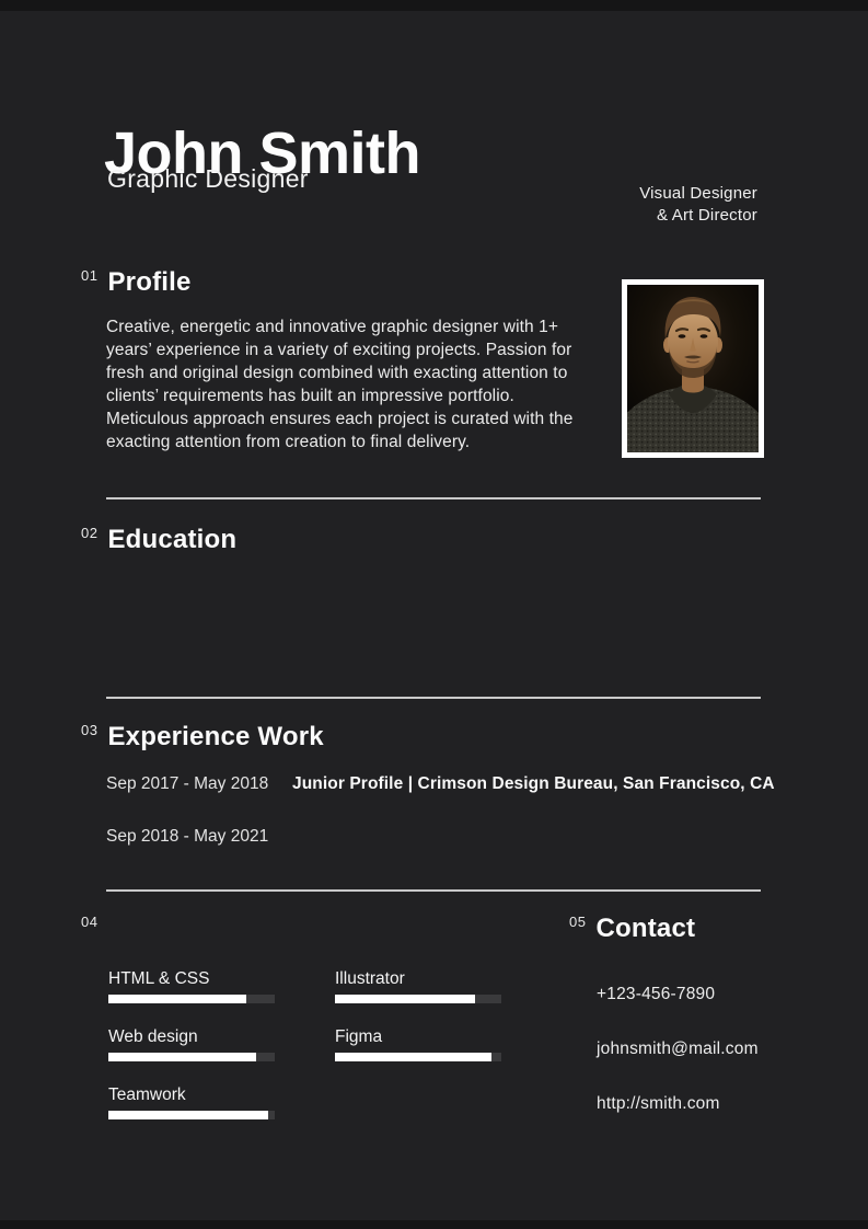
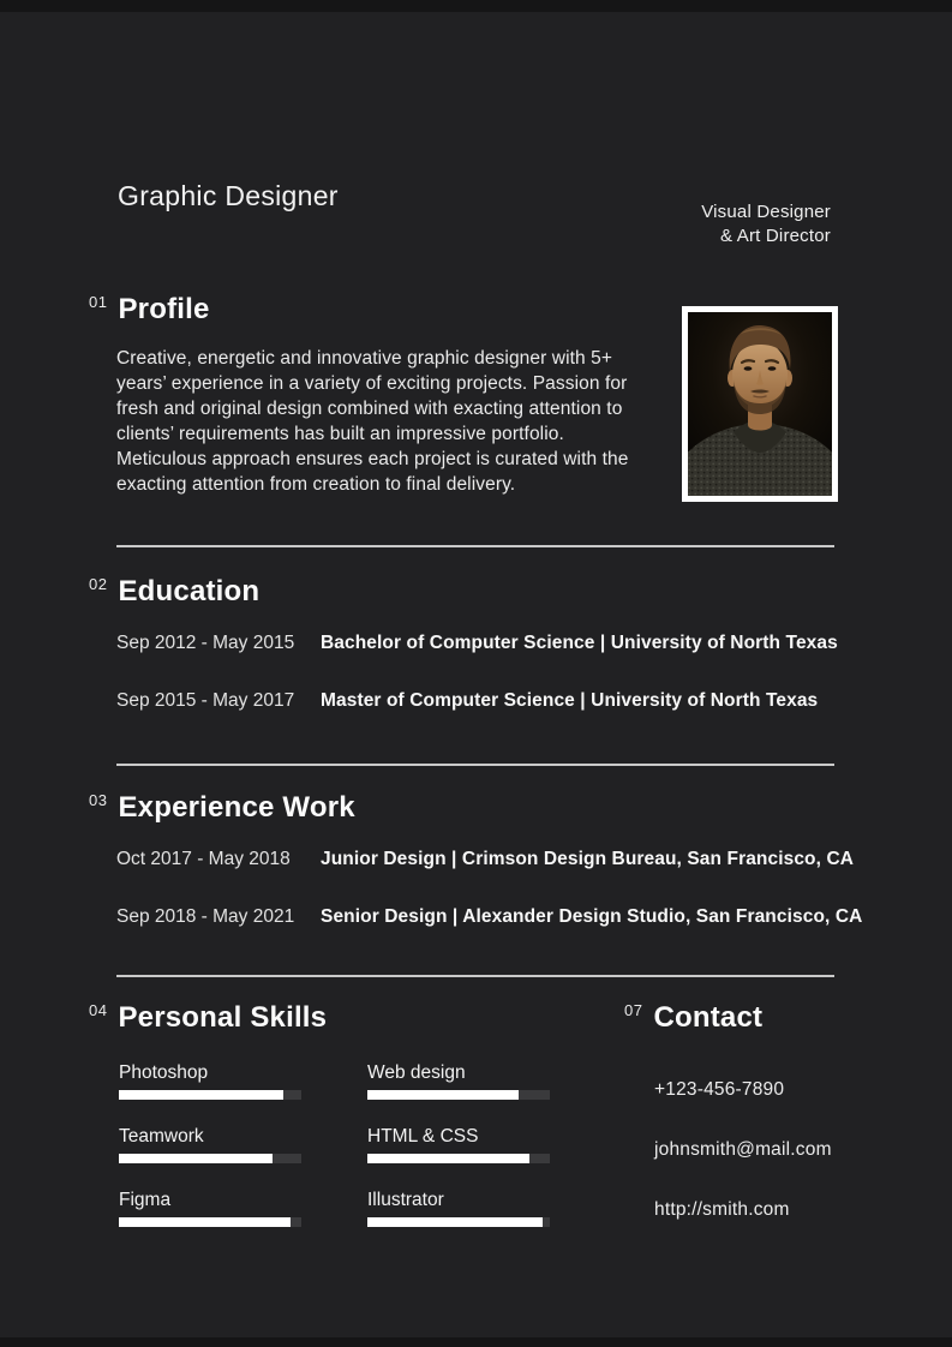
- John Smith
  Graphic Designer
  Visual Designer
  & Art Director
  01
  Profile
- Creative, energetic and innovative graphic designer with 1+ years’ experience in a variety of exciting projects. Passion for fresh and original design combined with exacting attention to clients’ requirements has built an impressive portfolio. Meticulous approach ensures each project is curated with the exacting attention from creation to final delivery.
+ Creative, energetic and innovative graphic designer with 5+ years’ experience in a variety of exciting projects. Passion for fresh and original design combined with exacting attention to clients’ requirements has built an impressive portfolio. Meticulous approach ensures each project is curated with the exacting attention from creation to final delivery.
  02
  Education
+ Sep 2012 - May 2015
+ Bachelor of Computer Science | University of North Texas
+ Sep 2015 - May 2017
+ Master of Computer Science | University of North Texas
  03
  Experience Work
- Sep 2017 - May 2018
+ Oct 2017 - May 2018
- Junior Profile | Crimson Design Bureau, San Francisco, CA
+ Junior Design | Crimson Design Bureau, San Francisco, CA
  Sep 2018 - May 2021
+ Senior Design | Alexander Design Studio, San Francisco, CA
  04
+ Personal Skills
+ Photoshop
- HTML & CSS
+ Web design
- Illustrator
+ Teamwork
- Web design
+ HTML & CSS
  Figma
- Teamwork
+ Illustrator
- 05
+ 07
  Contact
  +123-456-7890
  johnsmith@mail.com
  http://smith.com
